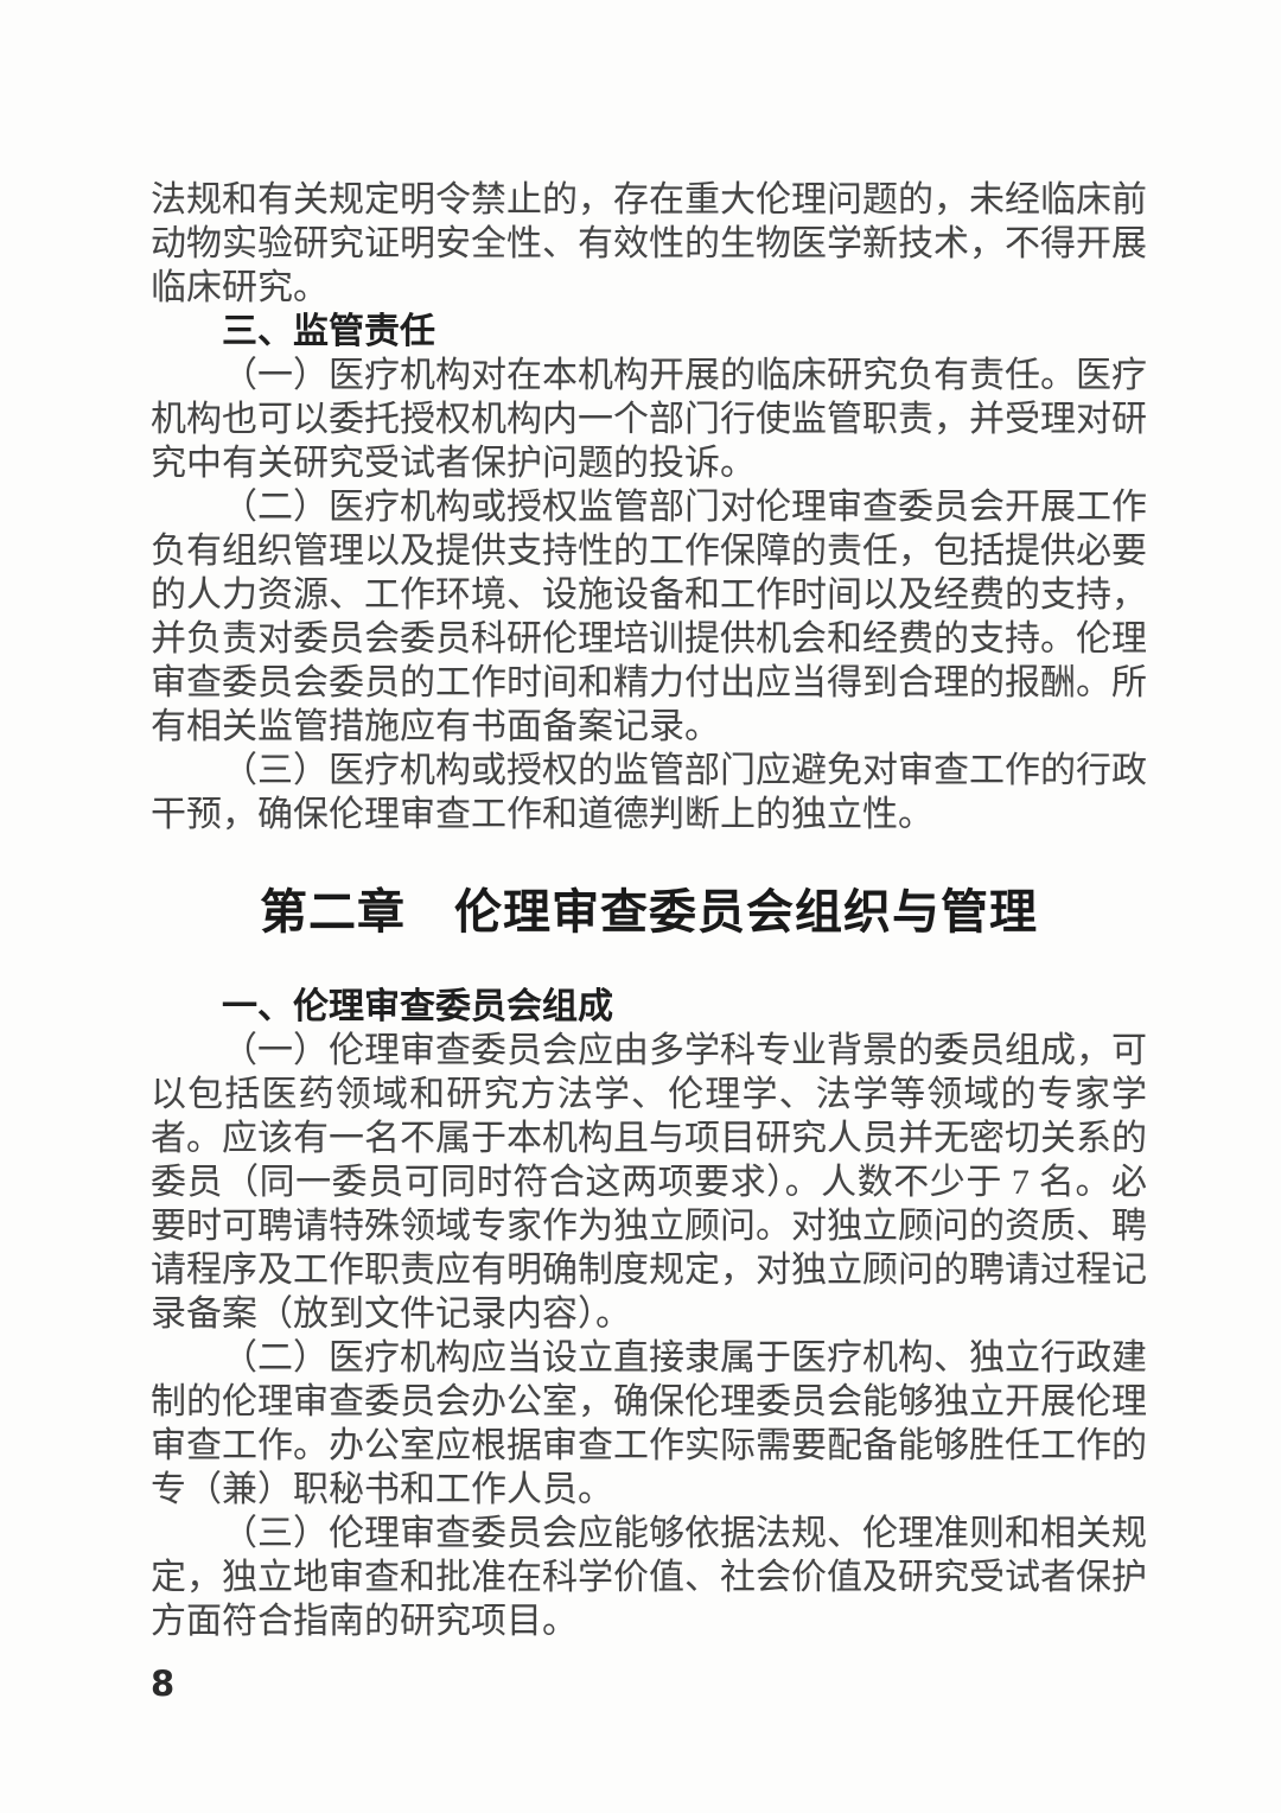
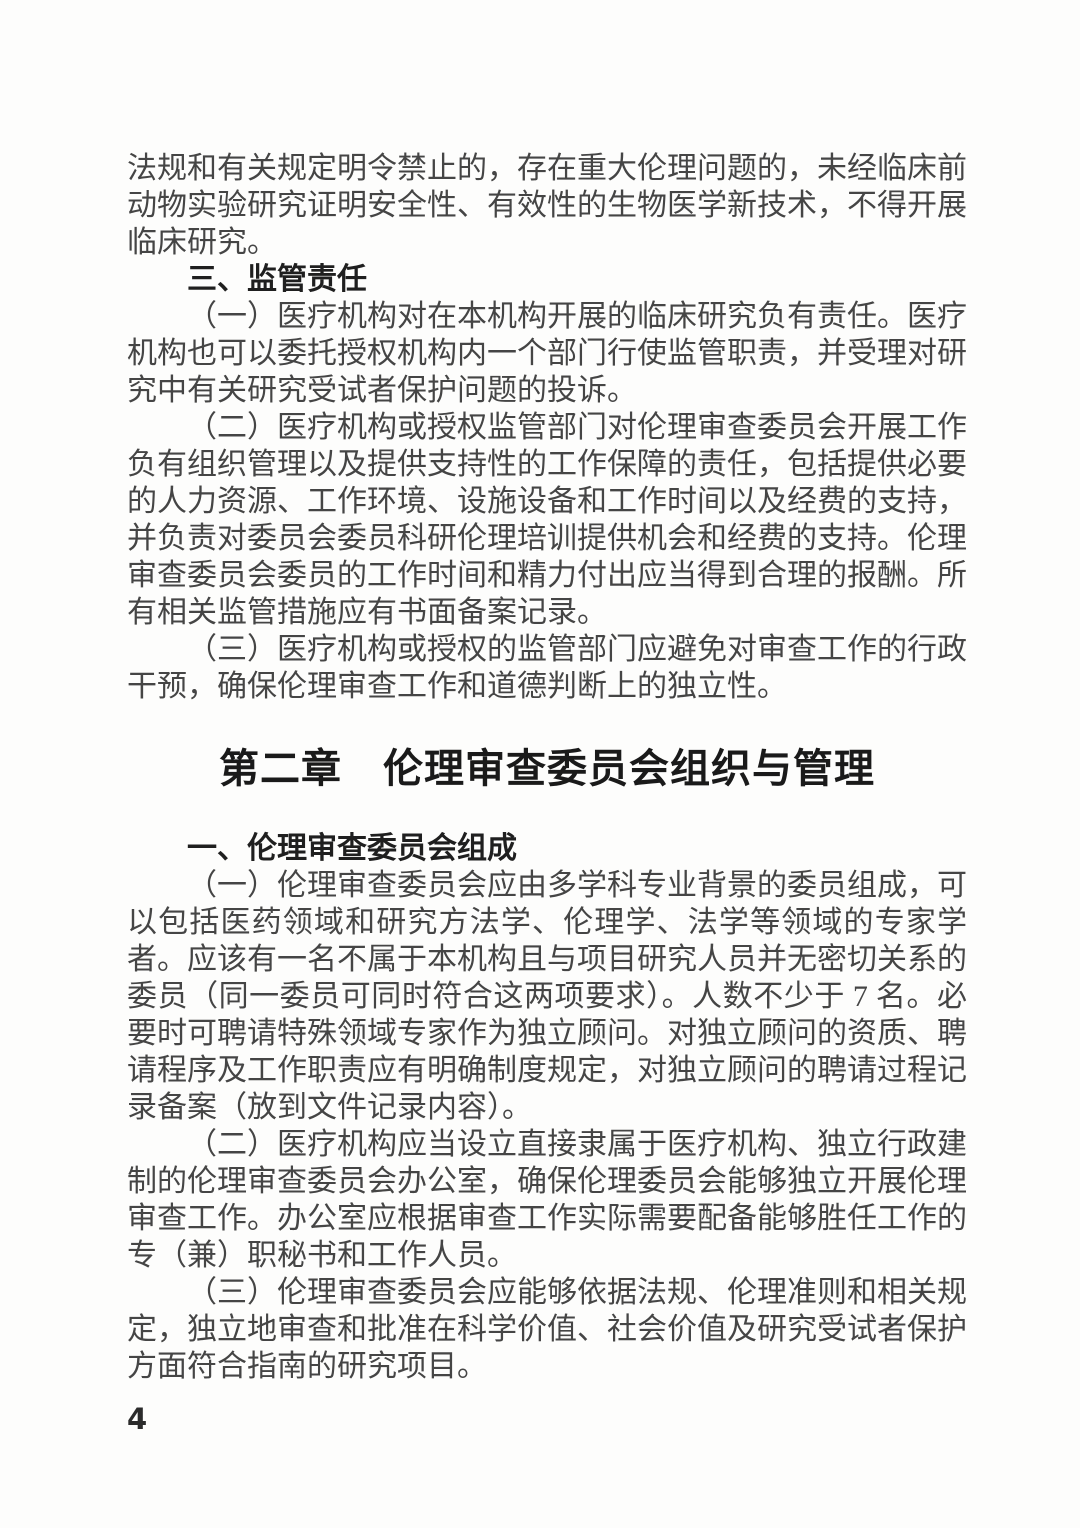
  法规和有关规定明令禁止的，存在重大伦理问题的，未经临床前动物实验研究证明安全性、有效性的生物医学新技术，不得开展临床研究。
  三、监管责任
  （一）医疗机构对在本机构开展的临床研究负有责任。医疗机构也可以委托授权机构内一个部门行使监管职责，并受理对研究中有关研究受试者保护问题的投诉。
  （二）医疗机构或授权监管部门对伦理审查委员会开展工作负有组织管理以及提供支持性的工作保障的责任，包括提供必要的人力资源、工作环境、设施设备和工作时间以及经费的支持，并负责对委员会委员科研伦理培训提供机会和经费的支持。伦理审查委员会委员的工作时间和精力付出应当得到合理的报酬。所有相关监管措施应有书面备案记录。
  （三）医疗机构或授权的监管部门应避免对审查工作的行政干预，确保伦理审查工作和道德判断上的独立性。
  第二章 伦理审查委员会组织与管理
  一、伦理审查委员会组成
  （一）伦理审查委员会应由多学科专业背景的委员组成，可以包括医药领域和研究方法学、伦理学、法学等领域的专家学者。应该有一名不属于本机构且与项目研究人员并无密切关系的委员（同一委员可同时符合这两项要求）。人数不少于 7 名。必要时可聘请特殊领域专家作为独立顾问。对独立顾问的资质、聘请程序及工作职责应有明确制度规定，对独立顾问的聘请过程记录备案（放到文件记录内容）。
  （二）医疗机构应当设立直接隶属于医疗机构、独立行政建制的伦理审查委员会办公室，确保伦理委员会能够独立开展伦理审查工作。办公室应根据审查工作实际需要配备能够胜任工作的专（兼）职秘书和工作人员。
  （三）伦理审查委员会应能够依据法规、伦理准则和相关规定，独立地审查和批准在科学价值、社会价值及研究受试者保护方面符合指南的研究项目。
- 8
+ 4
